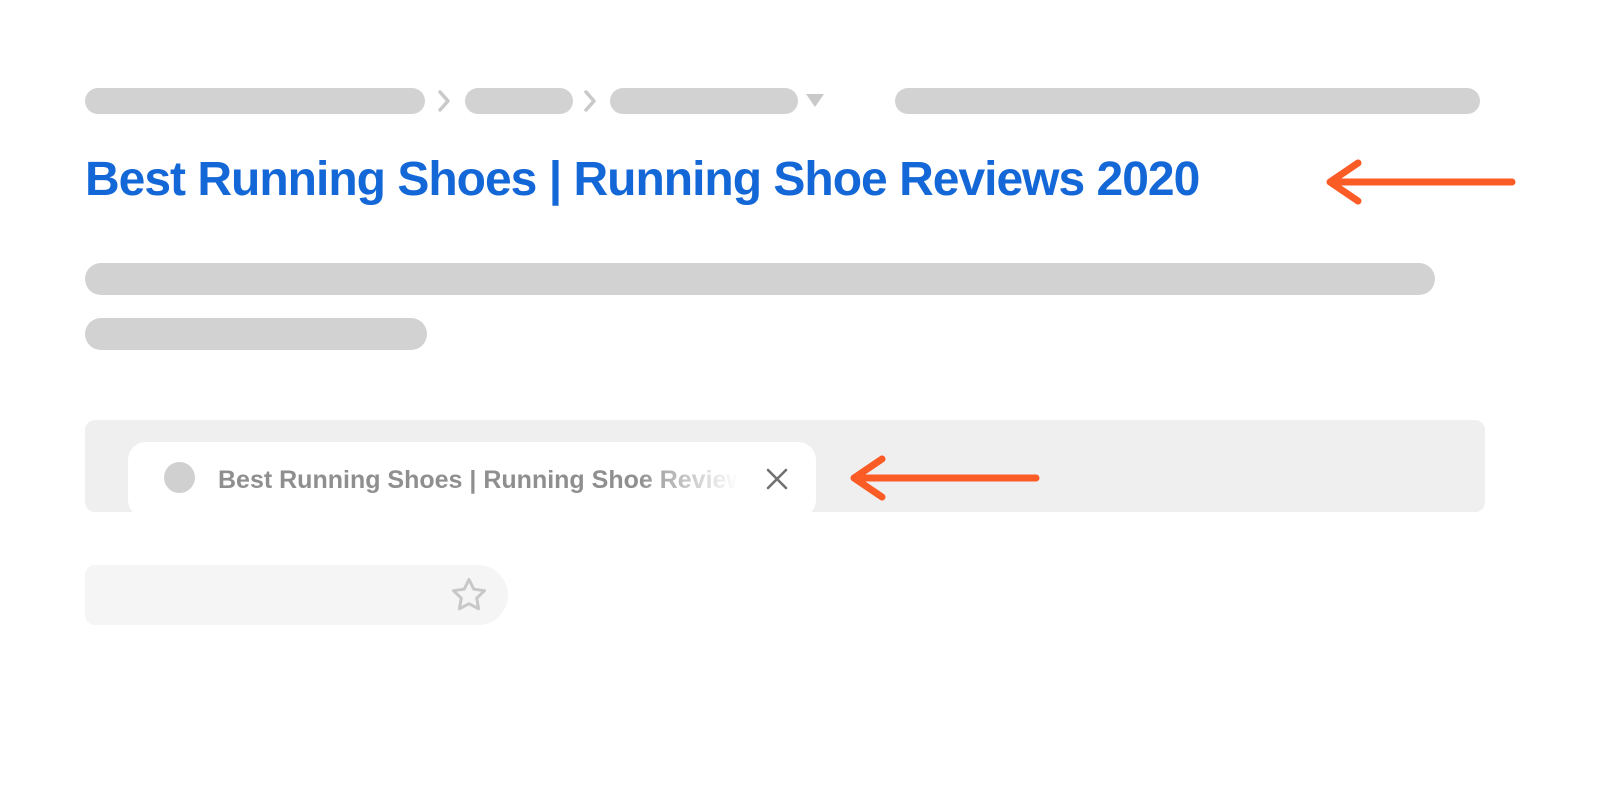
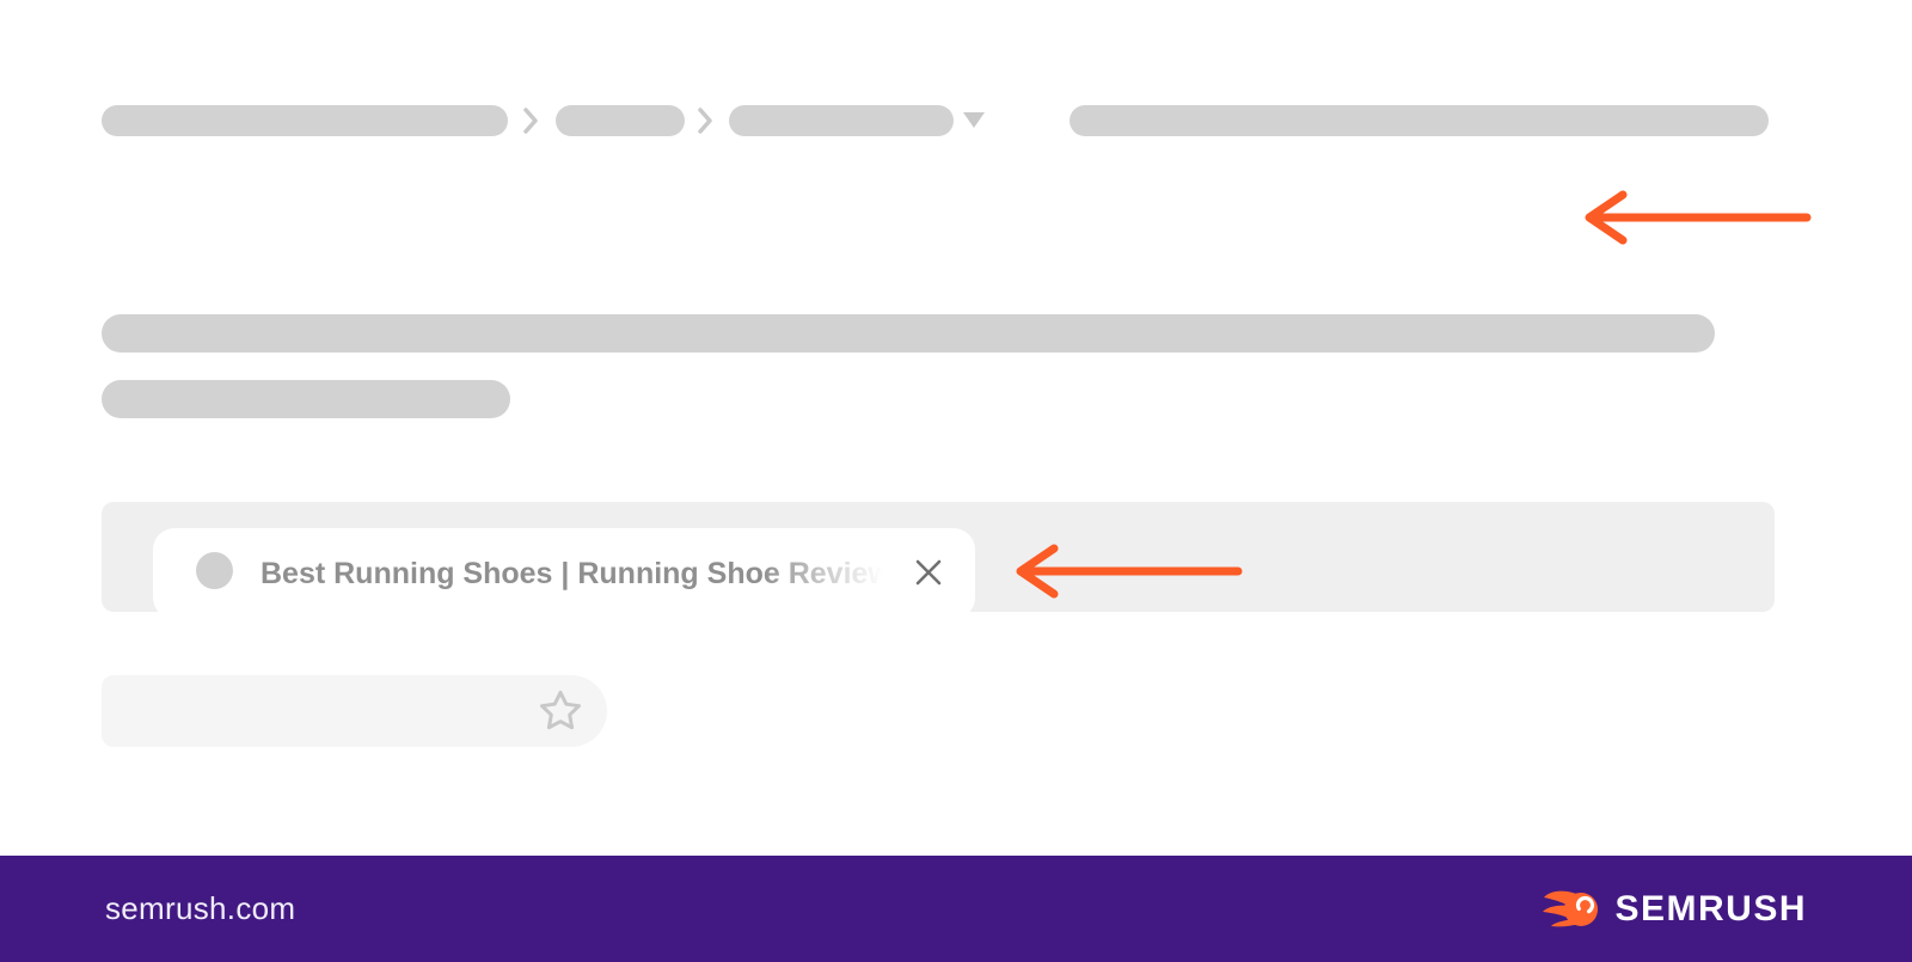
- Best Running Shoes | Running Shoe Reviews 2020
  Best Running Shoes | Running Shoe Reviews
+ semrush.com
+ SEMRUSH
